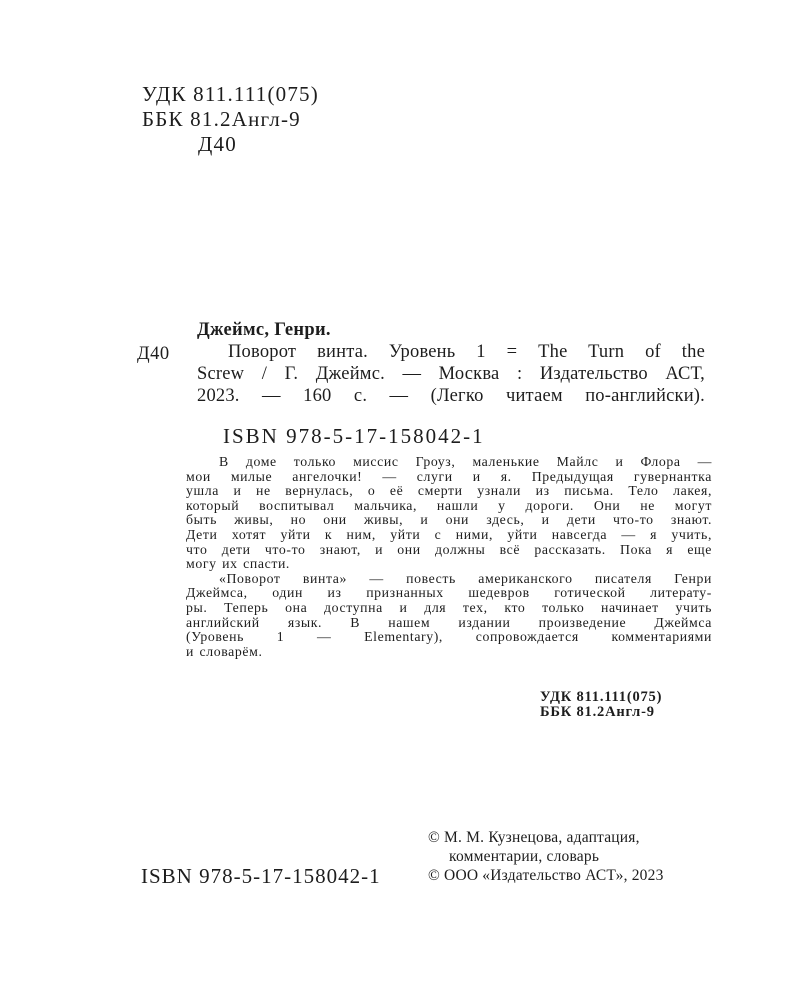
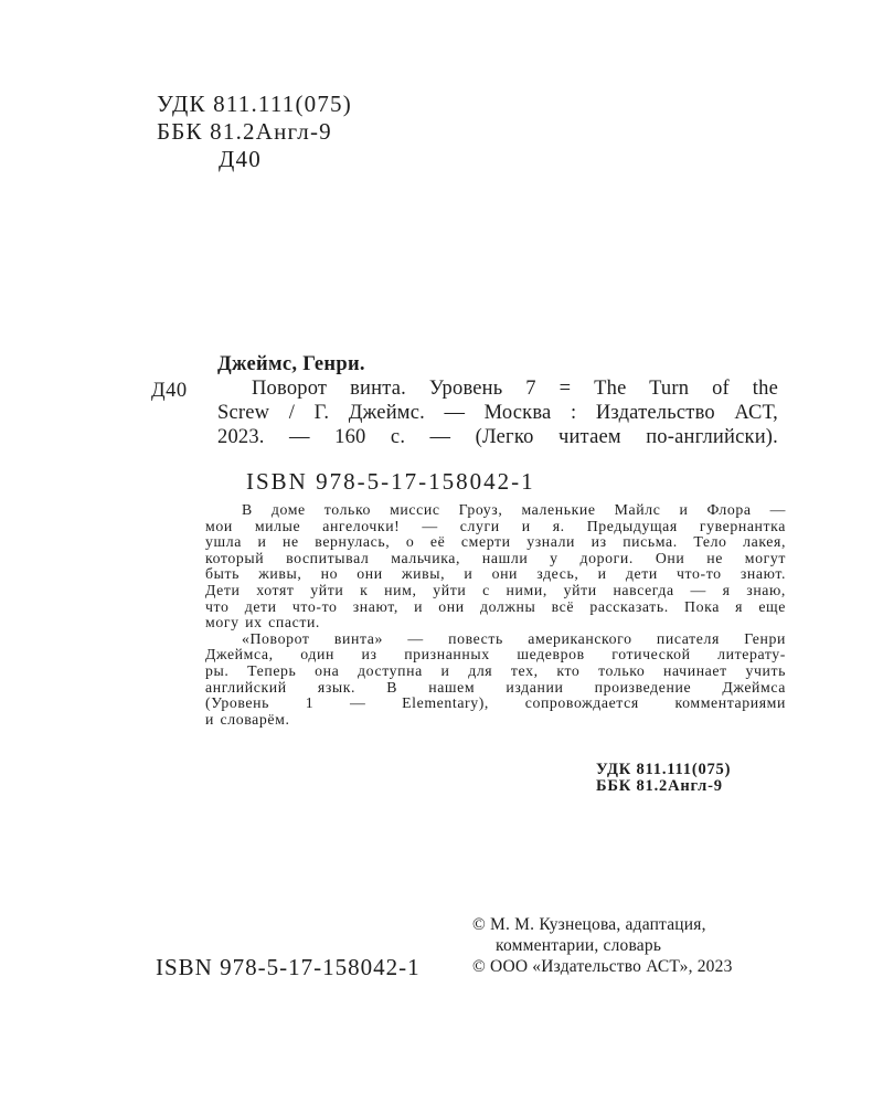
  УДК 811.111(075)
  ББК 81.2Англ-9
  Д40
  Д40
  Джеймс, Генри.
- Поворот винта. Уровень 1 = The Turn of the
+ Поворот винта. Уровень 7 = The Turn of the
  Screw / Г. Джеймс. — Москва : Издательство АСТ,
  2023. — 160 с. — (Легко читаем по-английски).
  ISBN 978-5-17-158042-1
  В доме только миссис Гроуз, маленькие Майлс и Флора —
  мои милые ангелочки! — слуги и я. Предыдущая гувернантка
  ушла и не вернулась, о её смерти узнали из письма. Тело лакея,
  который воспитывал мальчика, нашли у дороги. Они не могут
  быть живы, но они живы, и они здесь, и дети что-то знают.
- Дети хотят уйти к ним, уйти с ними, уйти навсегда — я учить,
+ Дети хотят уйти к ним, уйти с ними, уйти навсегда — я знаю,
  что дети что-то знают, и они должны всё рассказать. Пока я еще
  могу их спасти.
  «Поворот винта» — повесть американского писателя Генри
  Джеймса, один из признанных шедевров готической литерату-
  ры. Теперь она доступна и для тех, кто только начинает учить
  английский язык. В нашем издании произведение Джеймса
  (Уровень 1 — Elementary), сопровождается комментариями
  и словарём.
  УДК 811.111(075)
  ББК 81.2Англ-9
  ISBN 978-5-17-158042-1
  © М. М. Кузнецова, адаптация,
  комментарии, словарь
  © ООО «Издательство АСТ», 2023
